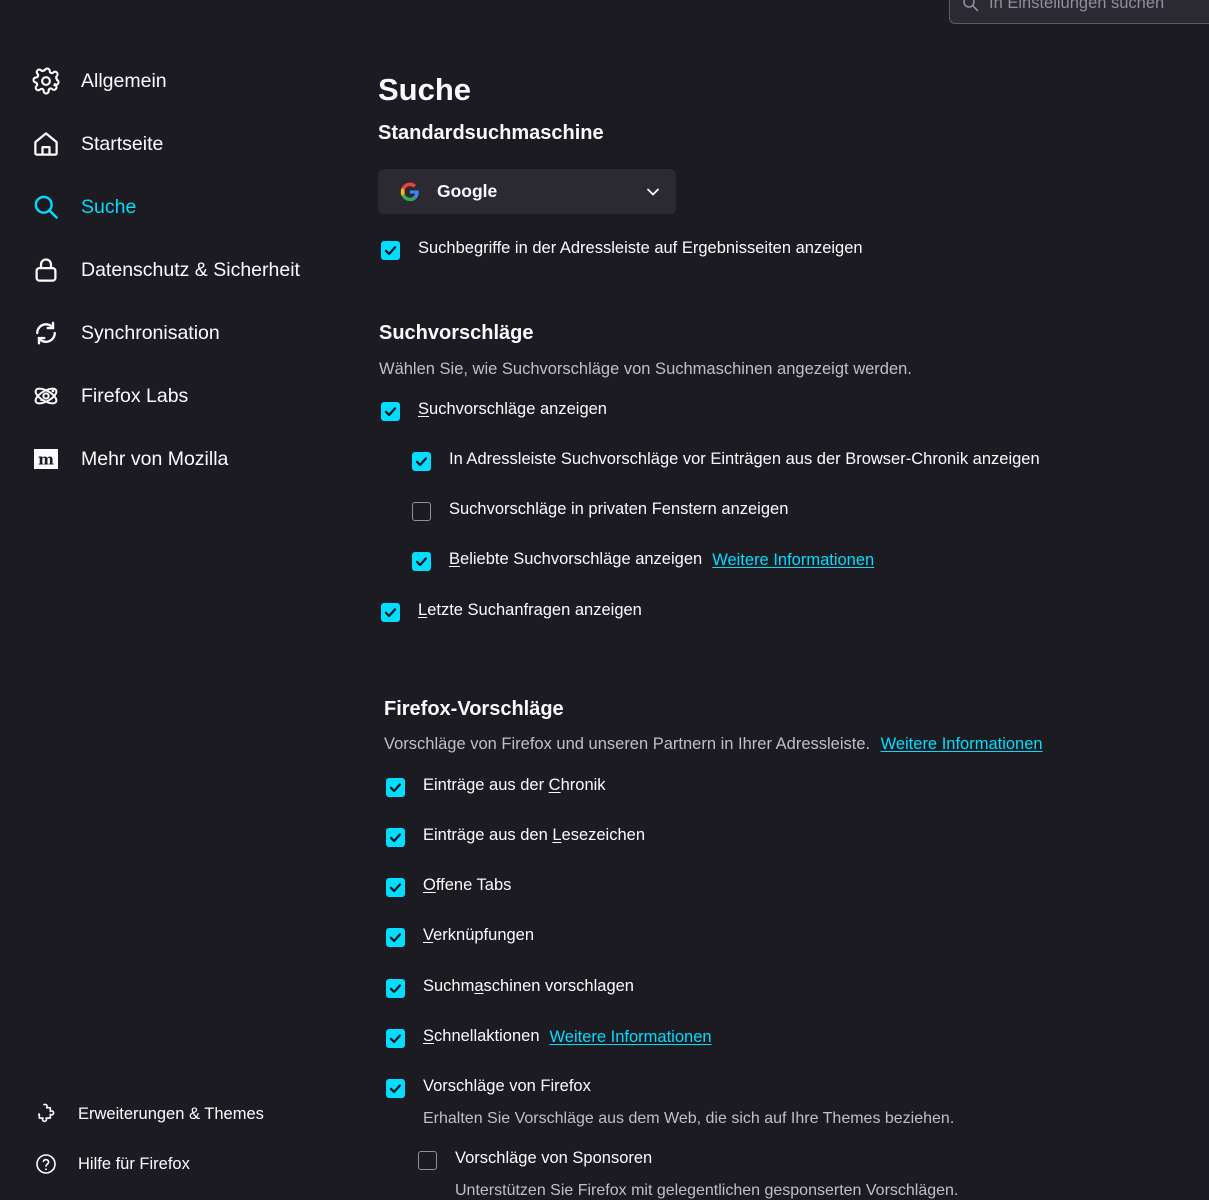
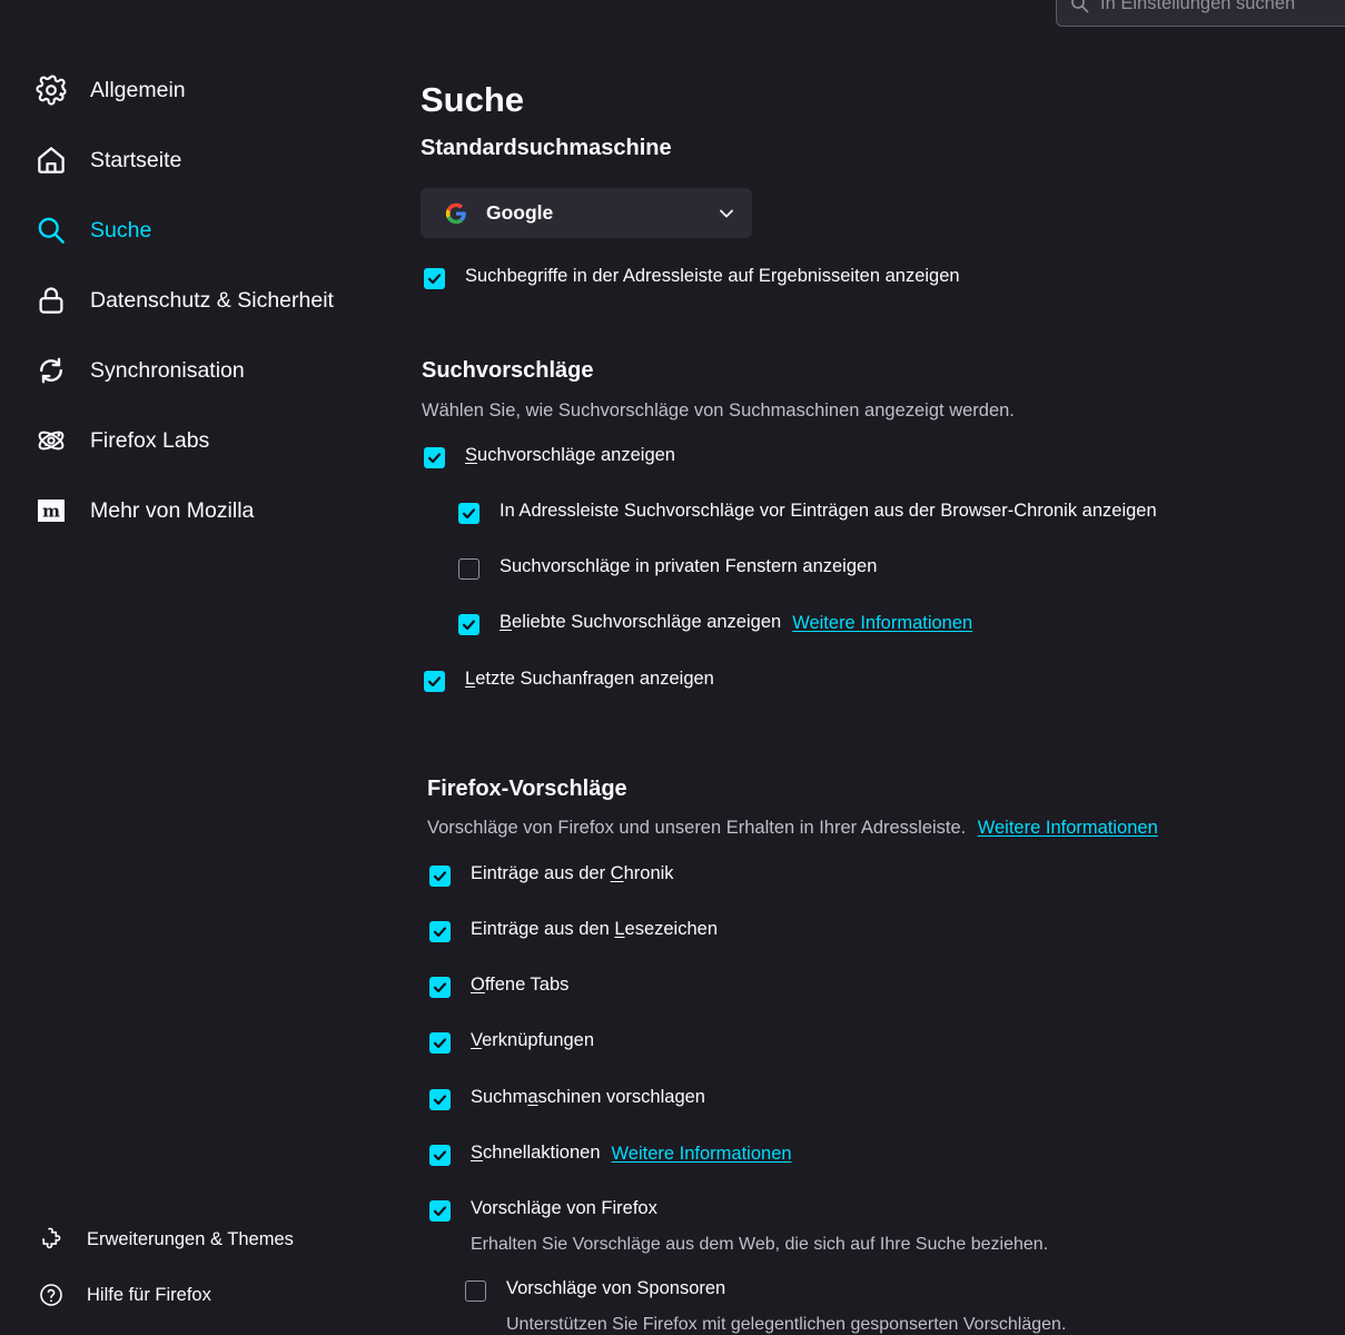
  In Einstellungen suchen
  Allgemein
  Startseite
  Suche
  Datenschutz & Sicherheit
  Synchronisation
  Firefox Labs
  m
  Mehr von Mozilla
  Erweiterungen & Themes
  Hilfe für Firefox
  Suche
  Standardsuchmaschine
  Google
  Suchbegriffe in der Adressleiste auf Ergebnisseiten anzeigen
  Suchvorschläge
  Wählen Sie, wie Suchvorschläge von Suchmaschinen angezeigt werden.
  Suchvorschläge anzeigen
  In Adressleiste Suchvorschläge vor Einträgen aus der Browser-Chronik anzeigen
  Suchvorschläge in privaten Fenstern anzeigen
  Beliebte Suchvorschläge anzeigen
  Weitere Informationen
  Letzte Suchanfragen anzeigen
  Firefox-Vorschläge
- Vorschläge von Firefox und unseren Partnern in Ihrer Adressleiste. Weitere Informationen
+ Vorschläge von Firefox und unseren Erhalten in Ihrer Adressleiste. Weitere Informationen
  Einträge aus der Chronik
  Einträge aus den Lesezeichen
  Offene Tabs
  Verknüpfungen
  Suchmaschinen vorschlagen
  Schnellaktionen
  Weitere Informationen
  Vorschläge von Firefox
- Erhalten Sie Vorschläge aus dem Web, die sich auf Ihre Themes beziehen.
+ Erhalten Sie Vorschläge aus dem Web, die sich auf Ihre Suche beziehen.
  Vorschläge von Sponsoren
  Unterstützen Sie Firefox mit gelegentlichen gesponserten Vorschlägen.
